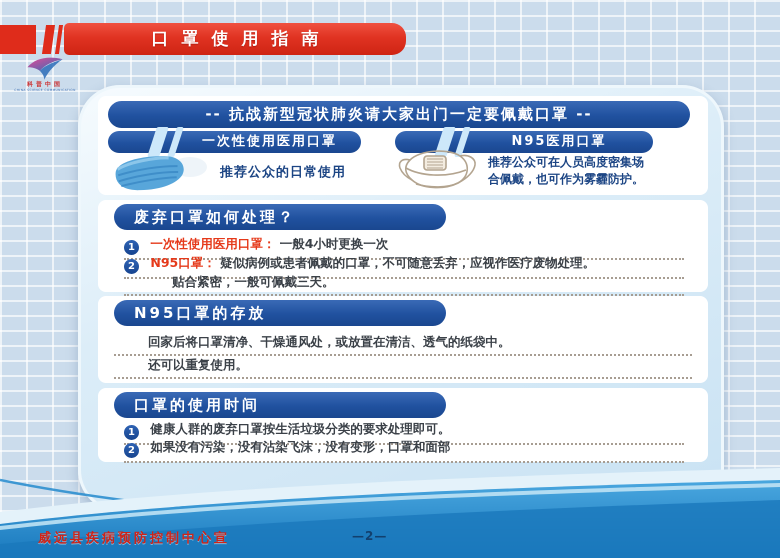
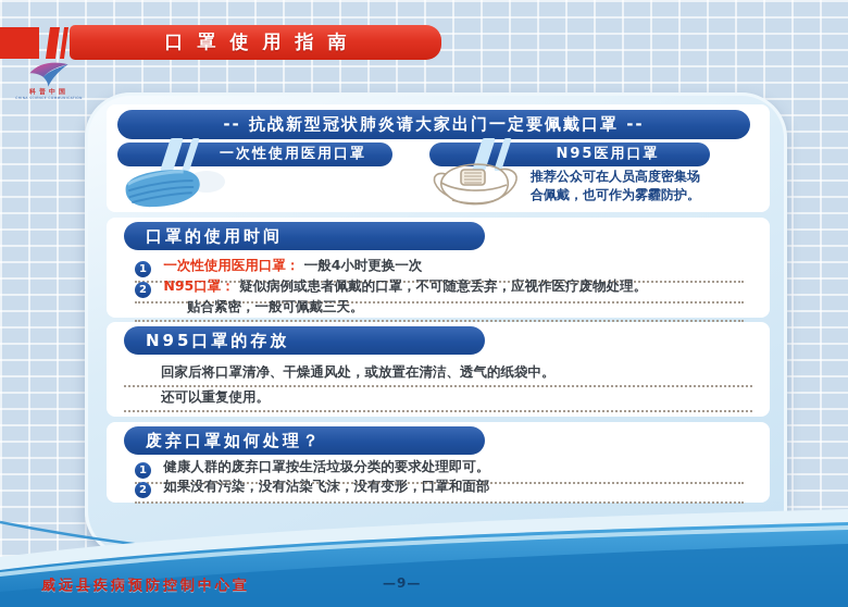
  口罩使用指南
  -- 抗战新型冠状肺炎请大家出门一定要佩戴口罩 --
  一次性使用医用口罩
  N95医用口罩
- 推荐公众的日常使用
  推荐公众可在人员高度密集场
  合佩戴，也可作为雾霾防护。
- 废弃口罩如何处理？
+ 口罩的使用时间
  1 一次性使用医用口罩： 一般4小时更换一次
  2 N95口罩： 疑似病例或患者佩戴的口罩，不可随意丢弃，应视作医疗废物处理。
  贴合紧密，一般可佩戴三天。
  N95口罩的存放
  回家后将口罩清净、干燥通风处，或放置在清洁、透气的纸袋中。
  还可以重复使用。
- 口罩的使用时间
+ 废弃口罩如何处理？
  1 健康人群的废弃口罩按生活垃圾分类的要求处理即可。
  2 如果没有污染，没有沾染飞沫，没有变形，口罩和面部
  威远县疾病预防控制中心宣
- —2—
+ —9—
